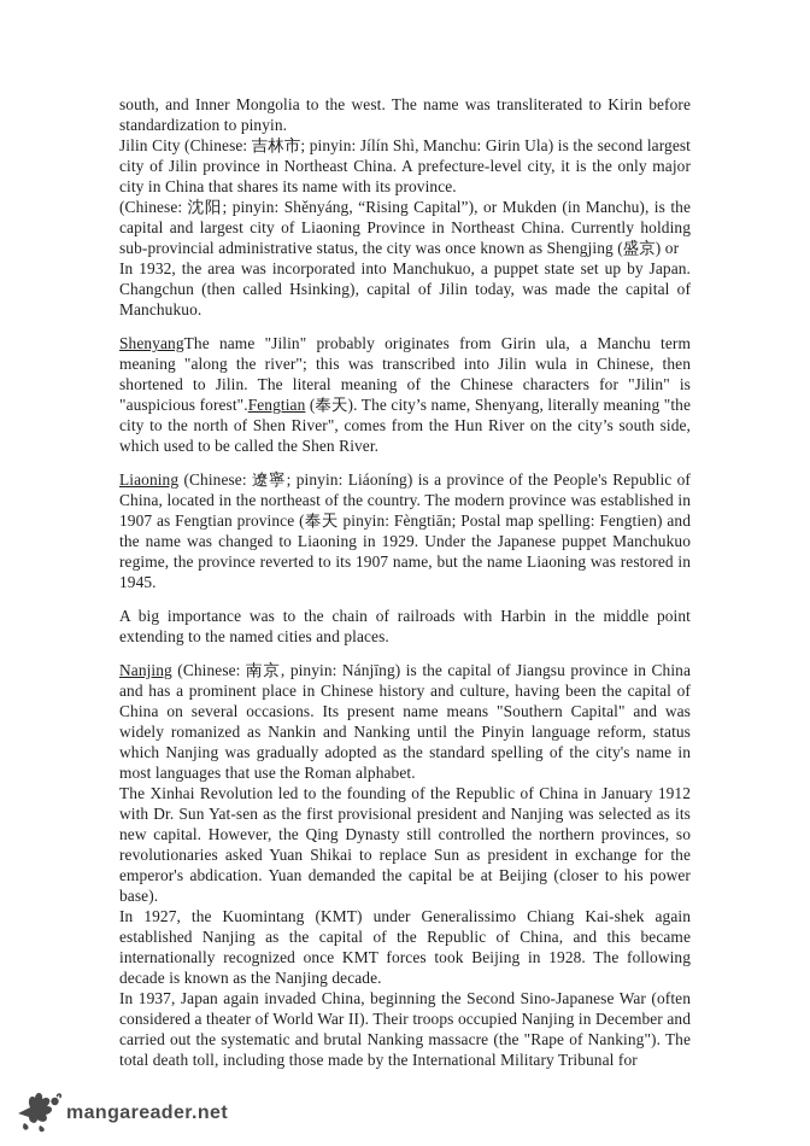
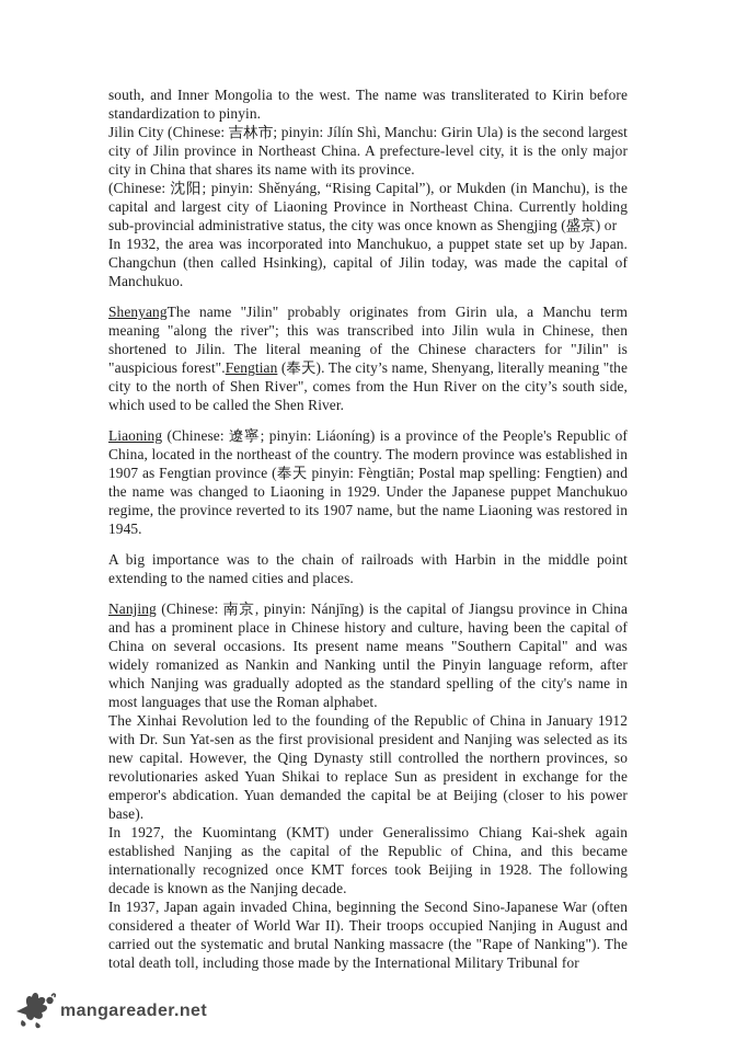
  south, and Inner Mongolia to the west. The name was transliterated to Kirin before standardization to pinyin.
  Jilin City (Chinese: 吉林市; pinyin: Jílín Shì, Manchu: Girin Ula) is the second largest city of Jilin province in Northeast China. A prefecture-level city, it is the only major city in China that shares its name with its province.
  (Chinese: 沈阳; pinyin: Shěnyáng, “Rising Capital”), or Mukden (in Manchu), is the capital and largest city of Liaoning Province in Northeast China. Currently holding sub-provincial administrative status, the city was once known as Shengjing (盛京) or
  In 1932, the area was incorporated into Manchukuo, a puppet state set up by Japan. Changchun (then called Hsinking), capital of Jilin today, was made the capital of Manchukuo.
  ShenyangThe name "Jilin" probably originates from Girin ula, a Manchu term meaning "along the river"; this was transcribed into Jilin wula in Chinese, then shortened to Jilin. The literal meaning of the Chinese characters for "Jilin" is "auspicious forest".Fengtian (奉天). The city’s name, Shenyang, literally meaning "the city to the north of Shen River", comes from the Hun River on the city’s south side, which used to be called the Shen River.
  Liaoning (Chinese: 遼寧; pinyin: Liáoníng) is a province of the People's Republic of China, located in the northeast of the country. The modern province was established in 1907 as Fengtian province (奉天 pinyin: Fèngtiān; Postal map spelling: Fengtien) and the name was changed to Liaoning in 1929. Under the Japanese puppet Manchukuo regime, the province reverted to its 1907 name, but the name Liaoning was restored in 1945.
  A big importance was to the chain of railroads with Harbin in the middle point extending to the named cities and places.
- Nanjing (Chinese: 南京, pinyin: Nánjīng) is the capital of Jiangsu province in China and has a prominent place in Chinese history and culture, having been the capital of China on several occasions. Its present name means "Southern Capital" and was widely romanized as Nankin and Nanking until the Pinyin language reform, status which Nanjing was gradually adopted as the standard spelling of the city's name in most languages that use the Roman alphabet.
+ Nanjing (Chinese: 南京, pinyin: Nánjīng) is the capital of Jiangsu province in China and has a prominent place in Chinese history and culture, having been the capital of China on several occasions. Its present name means "Southern Capital" and was widely romanized as Nankin and Nanking until the Pinyin language reform, after which Nanjing was gradually adopted as the standard spelling of the city's name in most languages that use the Roman alphabet.
  The Xinhai Revolution led to the founding of the Republic of China in January 1912 with Dr. Sun Yat-sen as the first provisional president and Nanjing was selected as its new capital. However, the Qing Dynasty still controlled the northern provinces, so revolutionaries asked Yuan Shikai to replace Sun as president in exchange for the emperor's abdication. Yuan demanded the capital be at Beijing (closer to his power base).
  In 1927, the Kuomintang (KMT) under Generalissimo Chiang Kai-shek again established Nanjing as the capital of the Republic of China, and this became internationally recognized once KMT forces took Beijing in 1928. The following decade is known as the Nanjing decade.
- In 1937, Japan again invaded China, beginning the Second Sino-Japanese War (often considered a theater of World War II). Their troops occupied Nanjing in December and carried out the systematic and brutal Nanking massacre (the "Rape of Nanking"). The total death toll, including those made by the International Military Tribunal for
+ In 1937, Japan again invaded China, beginning the Second Sino-Japanese War (often considered a theater of World War II). Their troops occupied Nanjing in August and carried out the systematic and brutal Nanking massacre (the "Rape of Nanking"). The total death toll, including those made by the International Military Tribunal for
  mangareader.net
